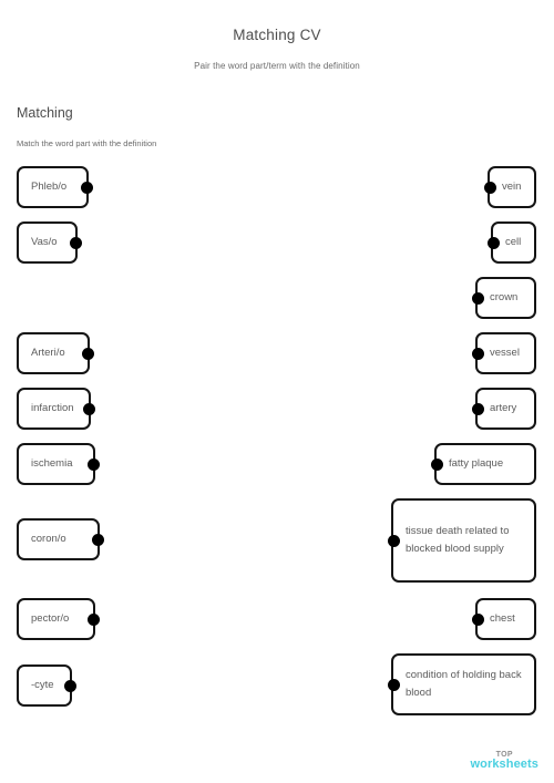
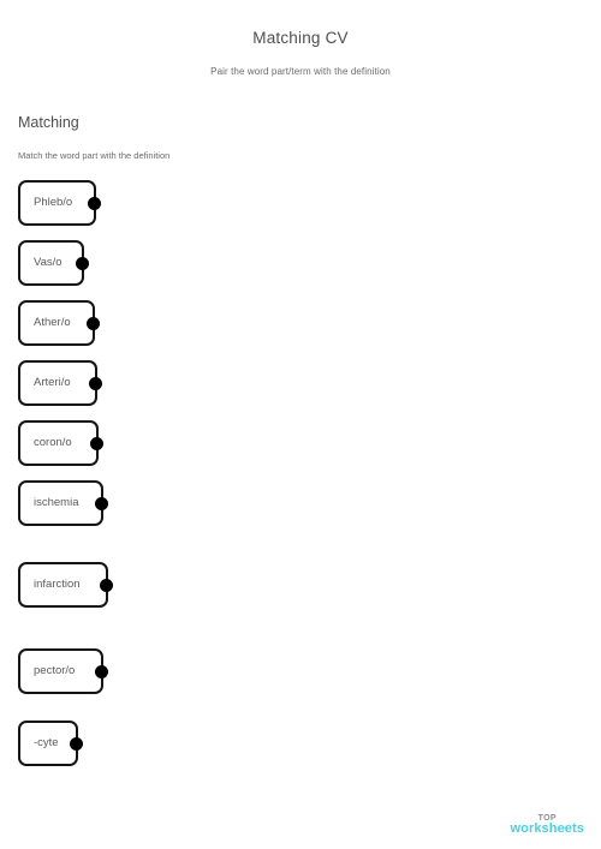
  Matching CV
  Pair the word part/term with the definition
  Matching
  Match the word part with the definition
  Phleb/o
  Vas/o
+ Ather/o
  Arteri/o
- infarction
+ coron/o
  ischemia
- coron/o
+ infarction
  pector/o
  -cyte
- vein
- cell
- crown
- vessel
- artery
- fatty plaque
- tissue death related to blocked blood supply
- chest
- condition of holding back blood
  worksheets
